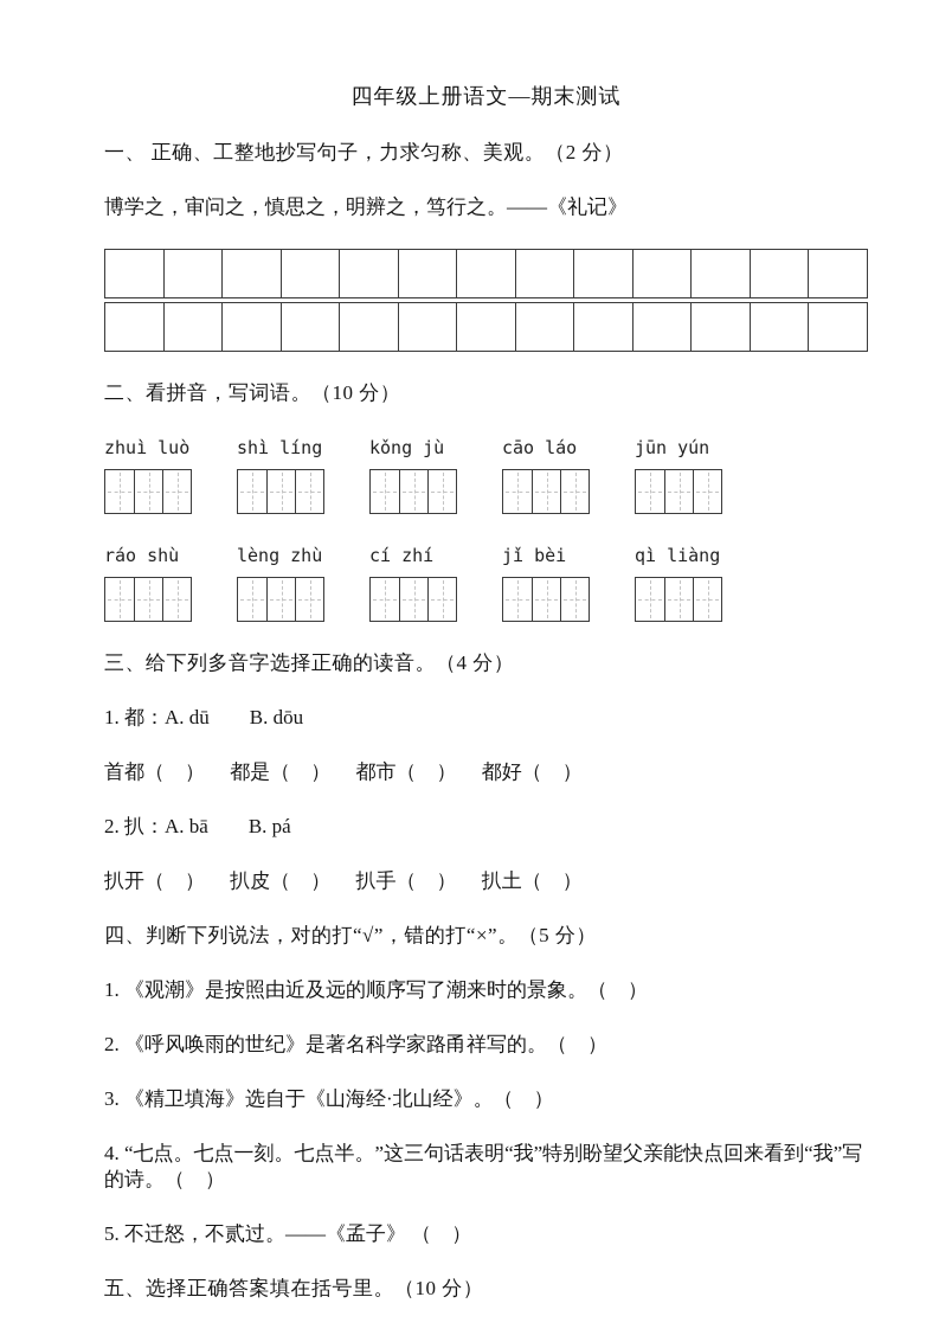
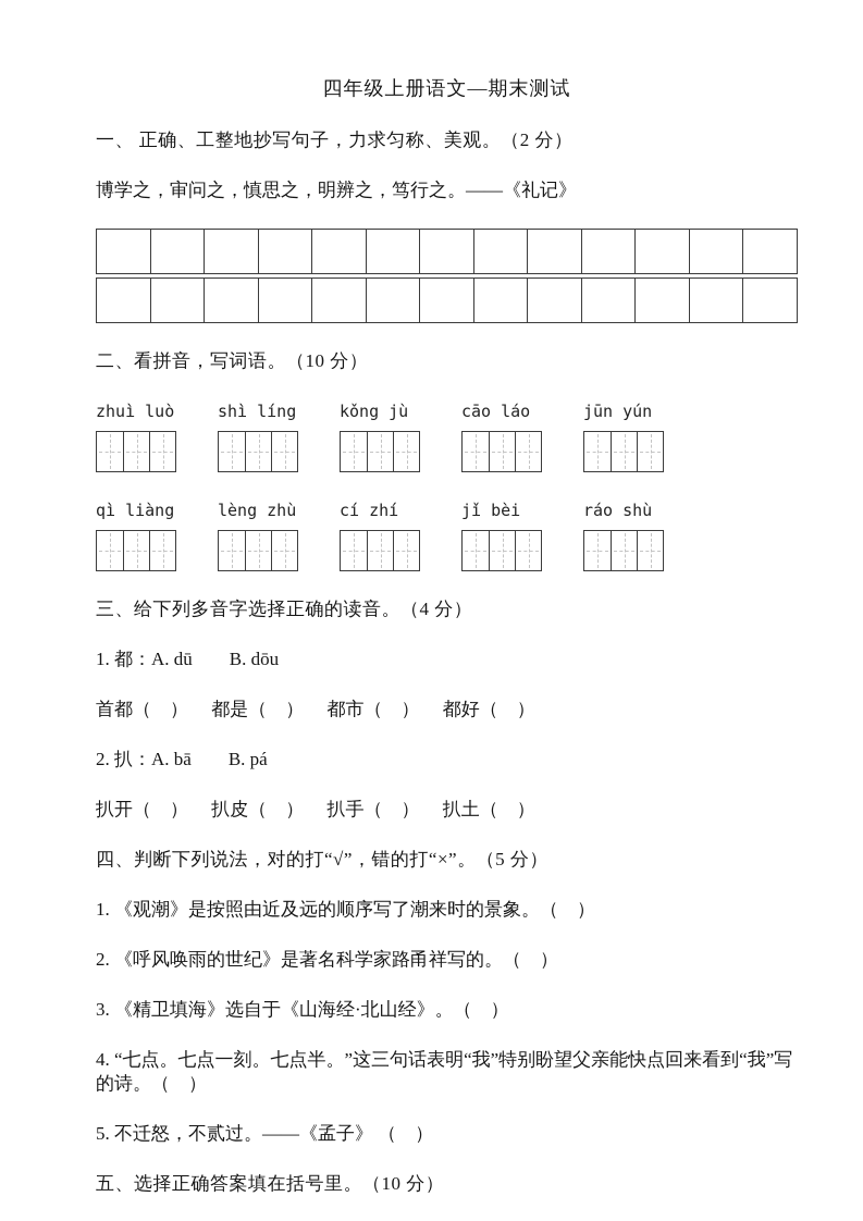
  四年级上册语文—期末测试
  一、 正确、工整地抄写句子，力求匀称、美观。（2 分）
  博学之，审问之，慎思之，明辨之，笃行之。——《礼记》
  二、看拼音，写词语。（10 分）
  zhuì luò
  shì líng
  kǒng jù
  cāo láo
  jūn yún
- ráo shù
+ qì liàng
  lèng zhù
  cí zhí
  jǐ bèi
- qì liàng
+ ráo shù
  三、给下列多音字选择正确的读音。（4 分）
  1. 都：A. dū B. dōu
  首都（ ） 都是（ ） 都市（ ） 都好（ ）
  2. 扒：A. bā B. pá
  扒开（ ） 扒皮（ ） 扒手（ ） 扒土（ ）
  四、判断下列说法，对的打“√”，错的打“×”。（5 分）
  1. 《观潮》是按照由近及远的顺序写了潮来时的景象。（ ）
  2. 《呼风唤雨的世纪》是著名科学家路甬祥写的。（ ）
  3. 《精卫填海》选自于《山海经·北山经》。（ ）
  4. “七点。七点一刻。七点半。”这三句话表明“我”特别盼望父亲能快点回来看到“我”写的诗。（ ）
  5. 不迁怒，不贰过。——《孟子》 （ ）
  五、选择正确答案填在括号里。（10 分）
